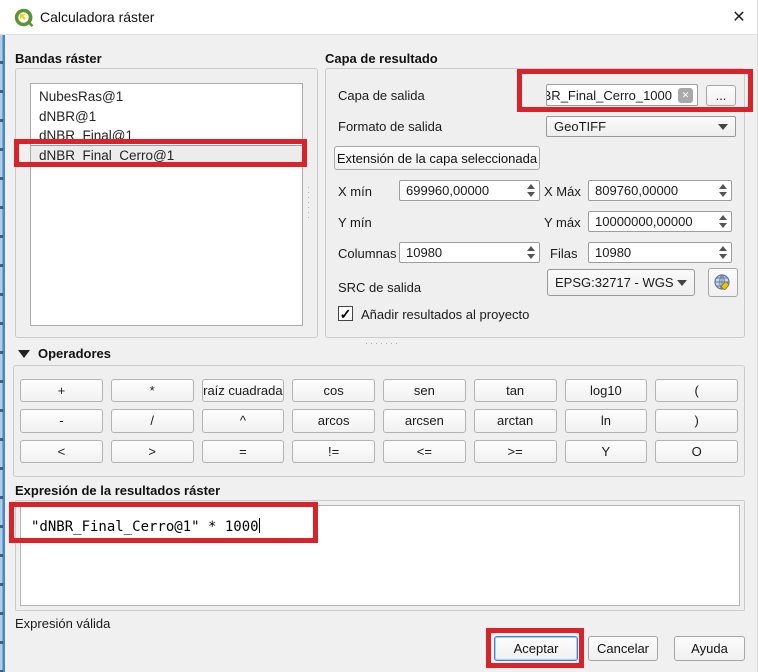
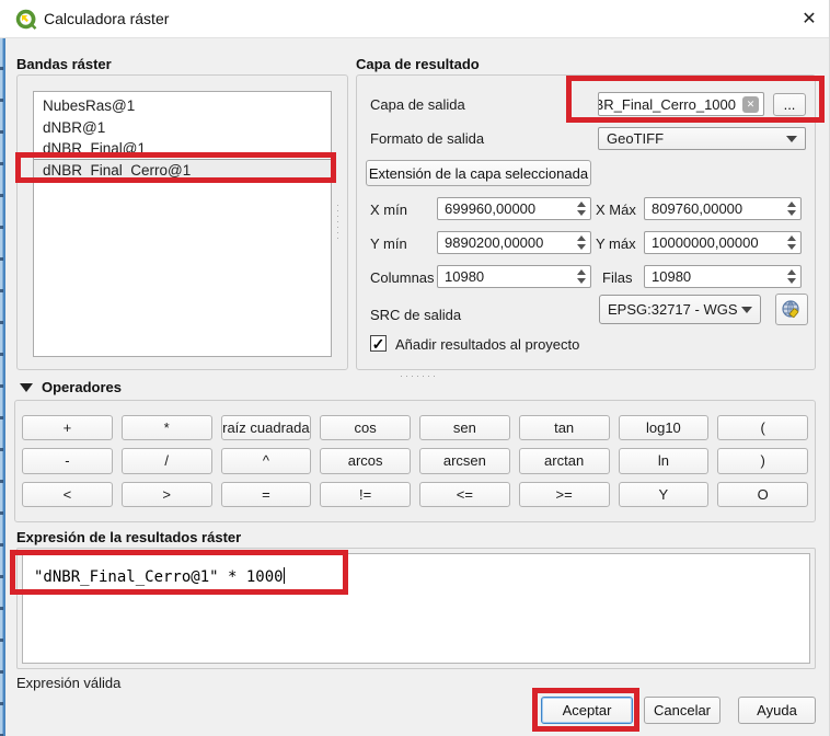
  Calculadora ráster
  ✕
  Bandas ráster
  NubesRas@1
  dNBR@1
  dNBR_Final@1
  dNBR_Final_Cerro@1
  Capa de resultado
  Capa de salida
  BR_Final_Cerro_1000
  ✕
  ...
  Formato de salida
  GeoTIFF
  Extensión de la capa seleccionada
  X mín
  699960,00000
  X Máx
  809760,00000
  Y mín
+ 9890200,00000
  Y máx
  10000000,00000
  Columnas
  10980
  Filas
  10980
  SRC de salida
  EPSG:32717 - WGS
  ✓
  Añadir resultados al proyecto
  ·······
  Operadores
  +
  *
  raíz cuadrada
  cos
  sen
  tan
  log10
  (
  -
  /
  ^
  arcos
  arcsen
  arctan
  ln
  )
  <
  >
  =
  !=
  <=
  >=
  Y
  O
  Expresión de la resultados ráster
  "dNBR_Final_Cerro@1" * 1000
  Expresión válida
  Aceptar
  Cancelar
  Ayuda
